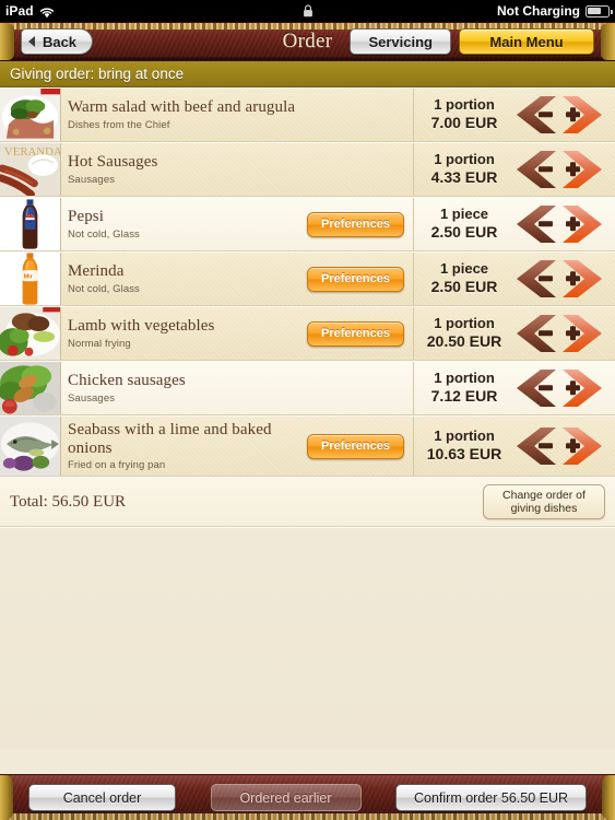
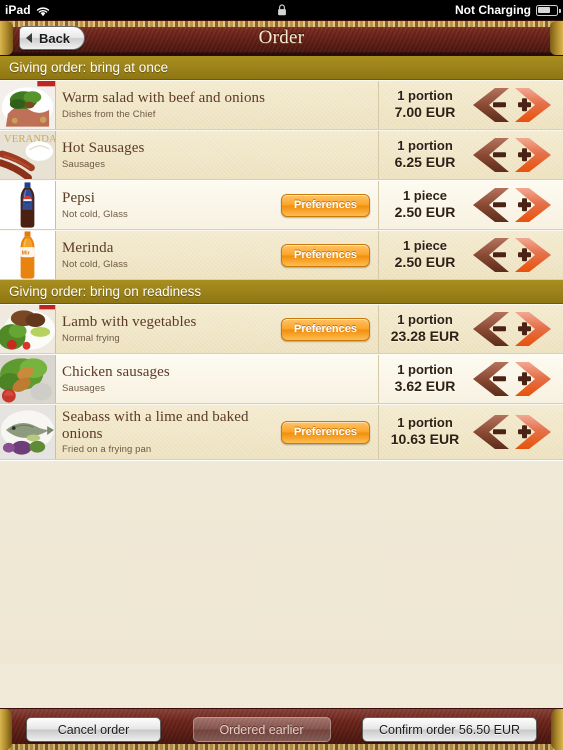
  iPad
  Not Charging
  Back
  Order
- Servicing
- Main Menu
  Giving order: bring at once
- Warm salad with beef and arugula
+ Warm salad with beef and onions
  Dishes from the Chief
  1 portion
  7.00 EUR
  VERANDA
  Hot Sausages
  Sausages
  1 portion
- 4.33 EUR
+ 6.25 EUR
  Pepsi
  Not cold, Glass
  Preferences
  1 piece
  2.50 EUR
  Merinda
  Not cold, Glass
  Preferences
  1 piece
  2.50 EUR
+ Giving order: bring on readiness
  Lamb with vegetables
  Normal frying
  Preferences
  1 portion
- 20.50 EUR
+ 23.28 EUR
  Chicken sausages
  Sausages
  1 portion
- 7.12 EUR
+ 3.62 EUR
  Seabass with a lime and baked onions
  Fried on a frying pan
  Preferences
  1 portion
  10.63 EUR
- Total: 56.50 EUR
- Change order of giving dishes
  Cancel order
  Ordered earlier
  Confirm order 56.50 EUR
